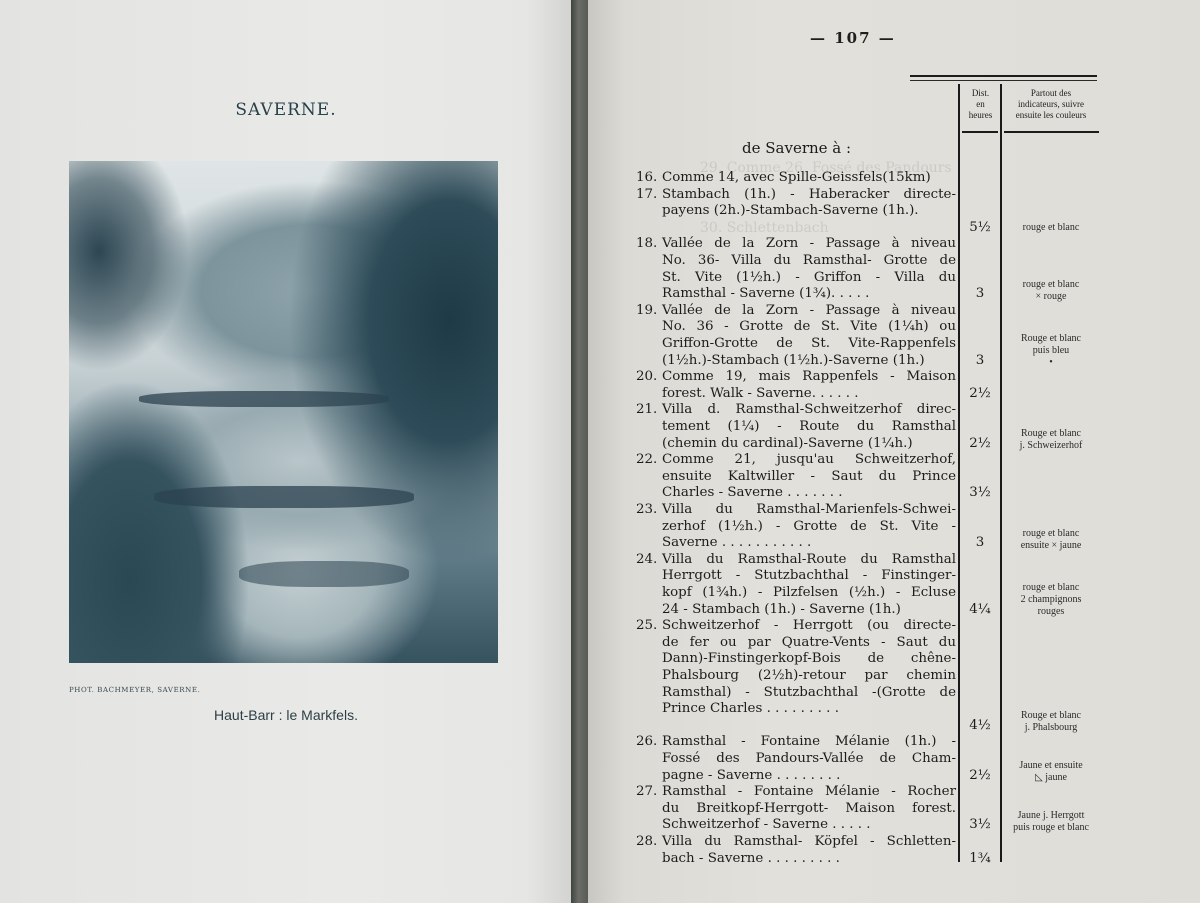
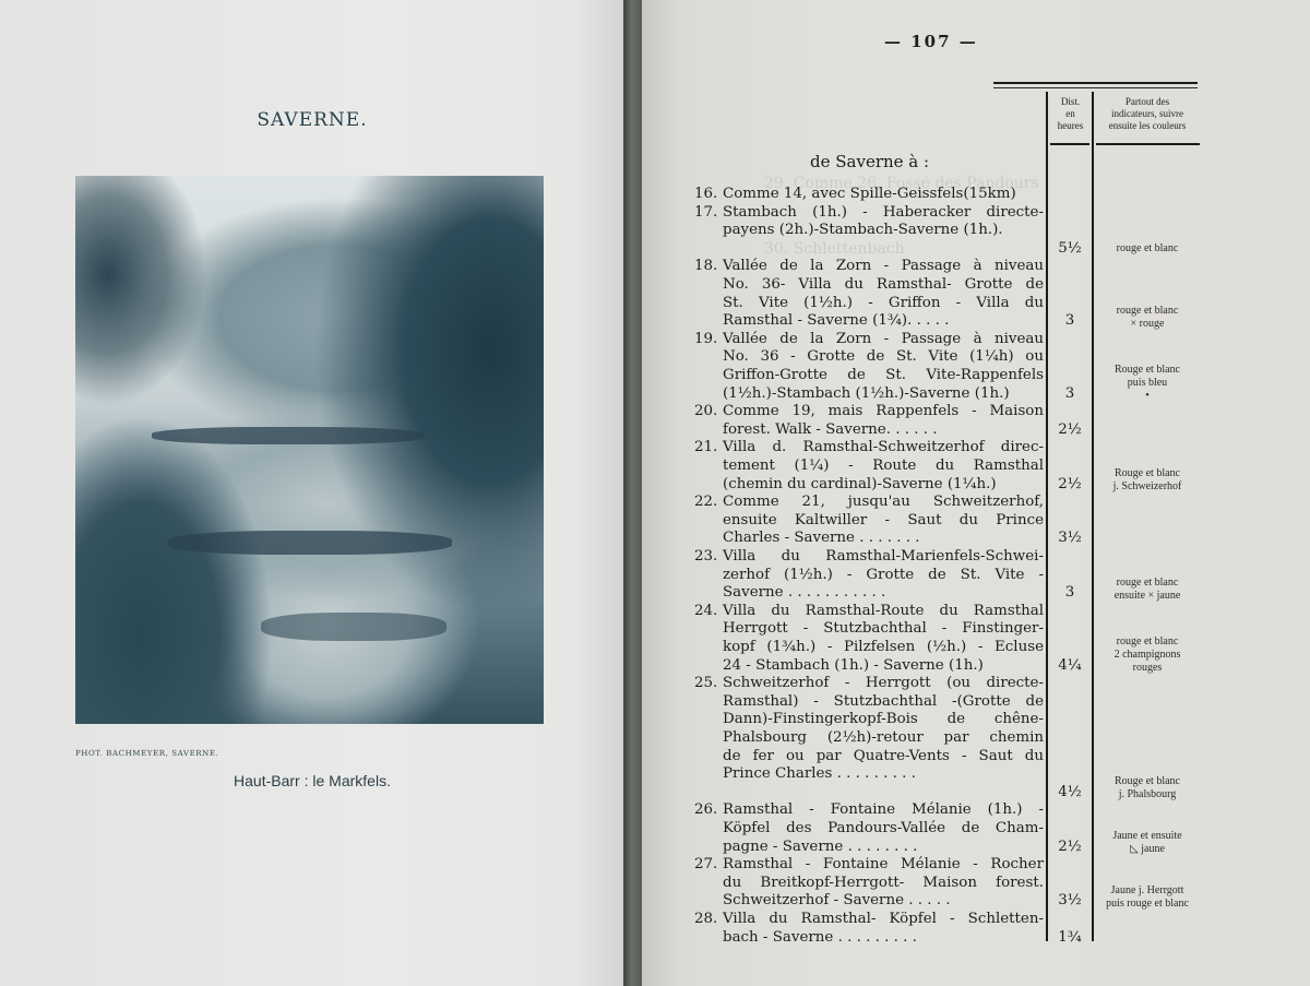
  SAVERNE.
  PHOT. BACHMEYER, SAVERNE.
  Haut-Barr : le Markfels.
  29. Comme 26, Fossé des Pandours
  30. Schlettenbach
  — 107 —
  Dist.
  en
  heures
  Partout des
  indicateurs, suivre
  ensuite les couleurs
  de Saverne à :
  16.
  Comme 14, avec Spille-Geissfels(15km)
  17.
  Stambach (1h.) - Haberacker directe-
  payens (2h.)-Stambach-Saverne (1h.).
  5½
  rouge et blanc
  18.
  Vallée de la Zorn - Passage à niveau
  No. 36- Villa du Ramsthal- Grotte de
  St. Vite (1½h.) - Griffon - Villa du
  Ramsthal - Saverne (1¾). . . . .
  3
  rouge et blanc
  × rouge
  19.
  Vallée de la Zorn - Passage à niveau
  No. 36 - Grotte de St. Vite (1¼h) ou
  Griffon-Grotte de St. Vite-Rappenfels
  (1½h.)-Stambach (1½h.)-Saverne (1h.)
  3
  Rouge et blanc
  puis bleu
  •
  20.
  Comme 19, mais Rappenfels - Maison
  forest. Walk - Saverne. . . . . .
  2½
  21.
  Villa d. Ramsthal-Schweitzerhof direc-
  tement (1¼) - Route du Ramsthal
  (chemin du cardinal)-Saverne (1¼h.)
  2½
  Rouge et blanc
  j. Schweizerhof
  22.
  Comme 21, jusqu'au Schweitzerhof,
  ensuite Kaltwiller - Saut du Prince
  Charles - Saverne . . . . . . .
  3½
  23.
  Villa du Ramsthal-Marienfels-Schwei-
  zerhof (1½h.) - Grotte de St. Vite -
  Saverne . . . . . . . . . . .
  3
  rouge et blanc
  ensuite × jaune
  24.
  Villa du Ramsthal-Route du Ramsthal
  Herrgott - Stutzbachthal - Finstinger-
  kopf (1¾h.) - Pilzfelsen (½h.) - Ecluse
  24 - Stambach (1h.) - Saverne (1h.)
  4¼
  rouge et blanc
  2 champignons
  rouges
  25.
  Schweitzerhof - Herrgott (ou directe-
- de fer ou par Quatre-Vents - Saut du
+ Ramsthal) - Stutzbachthal -(Grotte de
  Dann)-Finstingerkopf-Bois de chêne-
  Phalsbourg (2½h)-retour par chemin
- Ramsthal) - Stutzbachthal -(Grotte de
+ de fer ou par Quatre-Vents - Saut du
  Prince Charles . . . . . . . . .
  4½
  Rouge et blanc
  j. Phalsbourg
  26.
  Ramsthal - Fontaine Mélanie (1h.) -
- Fossé des Pandours-Vallée de Cham-
+ Köpfel des Pandours-Vallée de Cham-
  pagne - Saverne . . . . . . . .
  2½
  Jaune et ensuite
  ◺ jaune
  27.
  Ramsthal - Fontaine Mélanie - Rocher
  du Breitkopf-Herrgott- Maison forest.
  Schweitzerhof - Saverne . . . . .
  3½
  Jaune j. Herrgott
  puis rouge et blanc
  28.
  Villa du Ramsthal- Köpfel - Schletten-
  bach - Saverne . . . . . . . . .
  1¾
